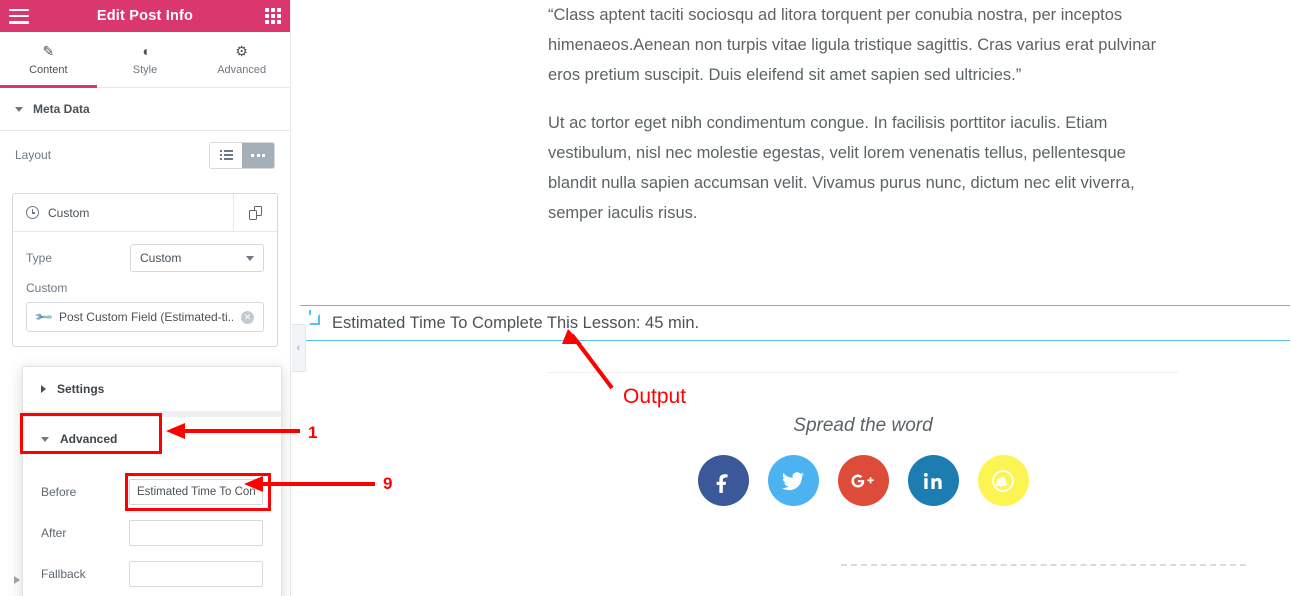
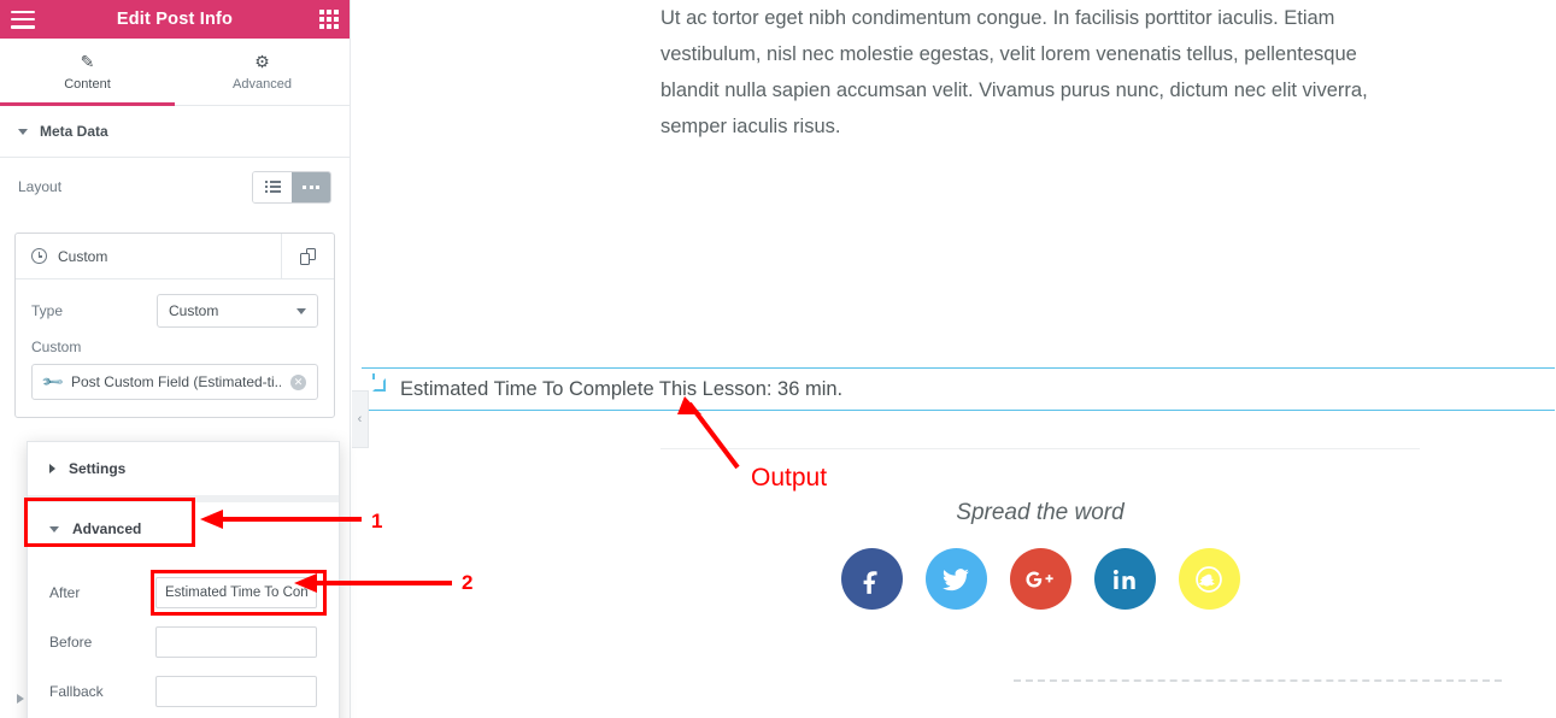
  Edit Post Info
  ✎
  Content
- ◖
- Style
  ⚙
  Advanced
  Meta Data
  Layout
  Custom
  Type
  Custom
  Custom
  Post Custom Field (Estimated-ti..
  ✕
  Settings
  Advanced
- Before
+ After
  Estimated Time To Con
- After
+ Before
  Fallback
- “Class aptent taciti sociosqu ad litora torquent per conubia nostra, per inceptos himenaeos.Aenean non turpis vitae ligula tristique sagittis. Cras varius erat pulvinar eros pretium suscipit. Duis eleifend sit amet sapien sed ultricies.”
  Ut ac tortor eget nibh condimentum congue. In facilisis porttitor iaculis. Etiam vestibulum, nisl nec molestie egestas, velit lorem venenatis tellus, pellentesque blandit nulla sapien accumsan velit. Vivamus purus nunc, dictum nec elit viverra, semper iaculis risus.
  ‹
- Estimated Time To Complete This Lesson: 45 min.
+ Estimated Time To Complete This Lesson: 36 min.
  Spread the word
  1
- 9
+ 2
  Output
